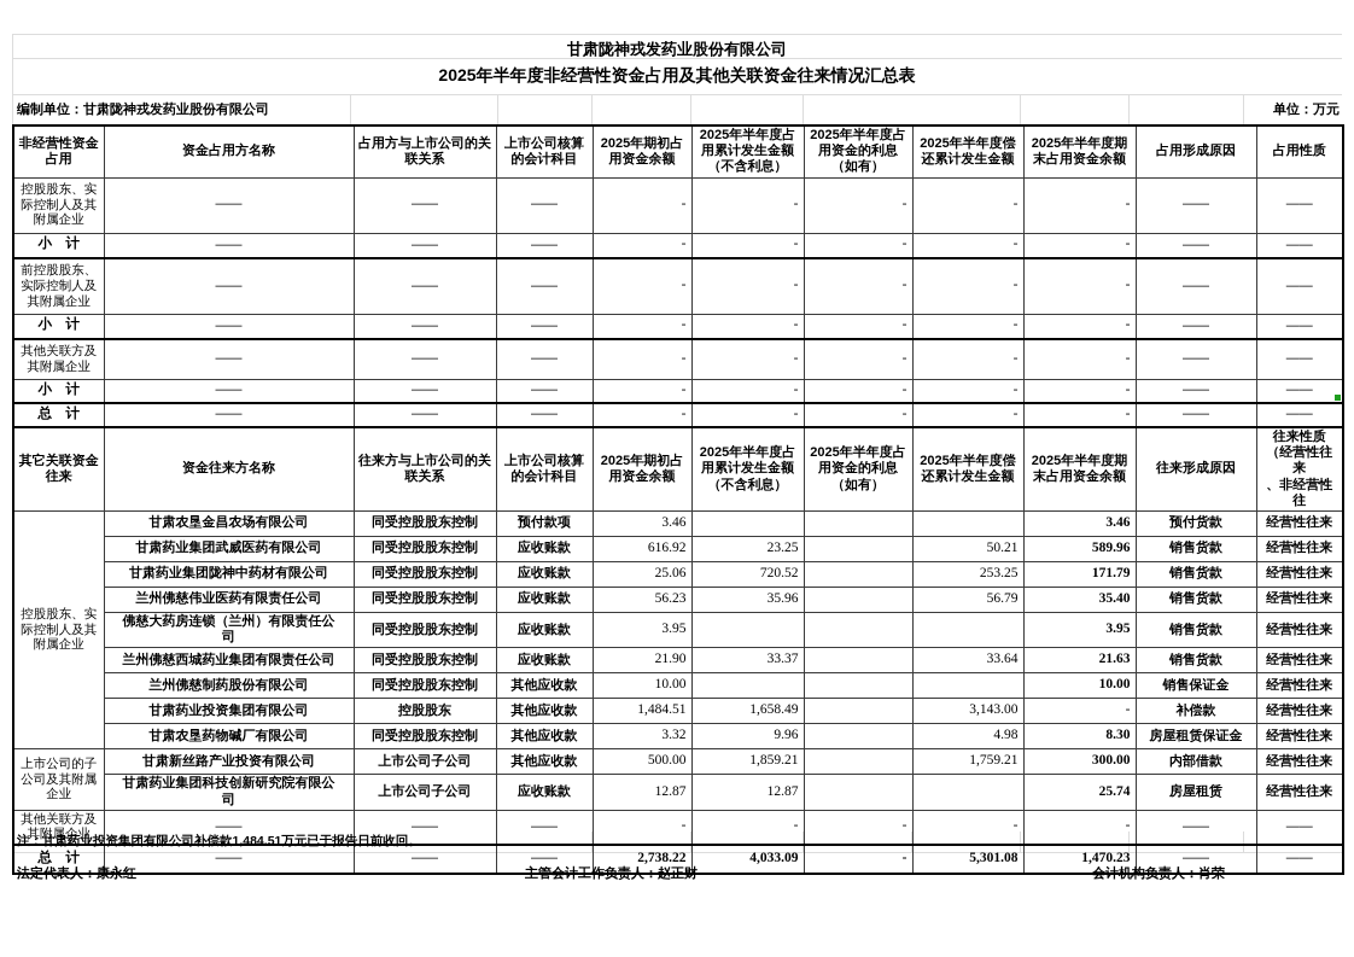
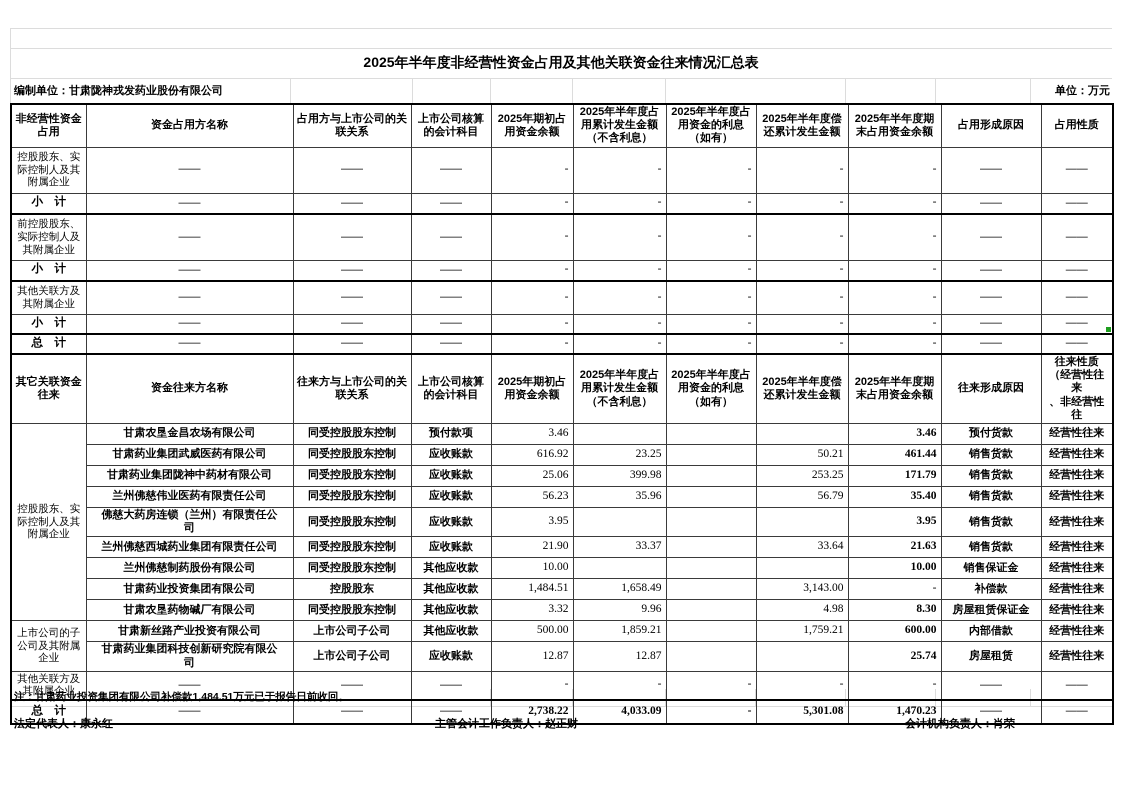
- 甘肃陇神戎发药业股份有限公司
  2025年半年度非经营性资金占用及其他关联资金往来情况汇总表
  编制单位：甘肃陇神戎发药业股份有限公司
  单位：万元
  非经营性资金占用	资金占用方名称	占用方与上市公司的关联关系	上市公司核算的会计科目	2025年期初占用资金余额	2025年半年度占用累计发生金额（不含利息）	2025年半年度占用资金的利息（如有）	2025年半年度偿还累计发生金额	2025年半年度期末占用资金余额	占用形成原因	占用性质
  控股股东、实际控制人及其附属企业	——	——	——	-	-	-	-	-	——	——
  小 计	——	——	——	-	-	-	-	-	——	——
  前控股股东、实际控制人及其附属企业	——	——	——	-	-	-	-	-	——	——
  小 计	——	——	——	-	-	-	-	-	——	——
  其他关联方及其附属企业	——	——	——	-	-	-	-	-	——	——
  小 计	——	——	——	-	-	-	-	-	——	——
  总 计	——	——	——	-	-	-	-	-	——	——
  其它关联资金往来	资金往来方名称	往来方与上市公司的关联关系	上市公司核算的会计科目	2025年期初占用资金余额	2025年半年度占用累计发生金额（不含利息）	2025年半年度占用资金的利息（如有）	2025年半年度偿还累计发生金额	2025年半年度期末占用资金余额	往来形成原因	往来性质 （经营性往来 、非经营性往
  控股股东、实际控制人及其附属企业	甘肃农垦金昌农场有限公司	同受控股股东控制	预付款项	3.46				3.46	预付货款	经营性往来
- 甘肃药业集团武威医药有限公司	同受控股股东控制	应收账款	616.92	23.25		50.21	589.96	销售货款	经营性往来
+ 甘肃药业集团武威医药有限公司	同受控股股东控制	应收账款	616.92	23.25		50.21	461.44	销售货款	经营性往来
- 甘肃药业集团陇神中药材有限公司	同受控股股东控制	应收账款	25.06	720.52		253.25	171.79	销售货款	经营性往来
+ 甘肃药业集团陇神中药材有限公司	同受控股股东控制	应收账款	25.06	399.98		253.25	171.79	销售货款	经营性往来
  兰州佛慈伟业医药有限责任公司	同受控股股东控制	应收账款	56.23	35.96		56.79	35.40	销售货款	经营性往来
  佛慈大药房连锁（兰州）有限责任公 司	同受控股股东控制	应收账款	3.95				3.95	销售货款	经营性往来
  兰州佛慈西城药业集团有限责任公司	同受控股股东控制	应收账款	21.90	33.37		33.64	21.63	销售货款	经营性往来
  兰州佛慈制药股份有限公司	同受控股股东控制	其他应收款	10.00				10.00	销售保证金	经营性往来
  甘肃药业投资集团有限公司	控股股东	其他应收款	1,484.51	1,658.49		3,143.00	-	补偿款	经营性往来
  甘肃农垦药物碱厂有限公司	同受控股股东控制	其他应收款	3.32	9.96		4.98	8.30	房屋租赁保证金	经营性往来
- 上市公司的子公司及其附属企业	甘肃新丝路产业投资有限公司	上市公司子公司	其他应收款	500.00	1,859.21		1,759.21	300.00	内部借款	经营性往来
+ 上市公司的子公司及其附属企业	甘肃新丝路产业投资有限公司	上市公司子公司	其他应收款	500.00	1,859.21		1,759.21	600.00	内部借款	经营性往来
  甘肃药业集团科技创新研究院有限公 司	上市公司子公司	应收账款	12.87	12.87			25.74	房屋租赁	经营性往来
  其他关联方及其附属企业	——	——	——	-	-	-	-	-	——	——
  总 计	——	——	——	2,738.22	4,033.09	-	5,301.08	1,470.23	——	——
  注：甘肃药业投资集团有限公司补偿款1,484.51万元已于报告日前收回。
  法定代表人：康永红
  主管会计工作负责人：赵正财
  会计机构负责人：肖荣
